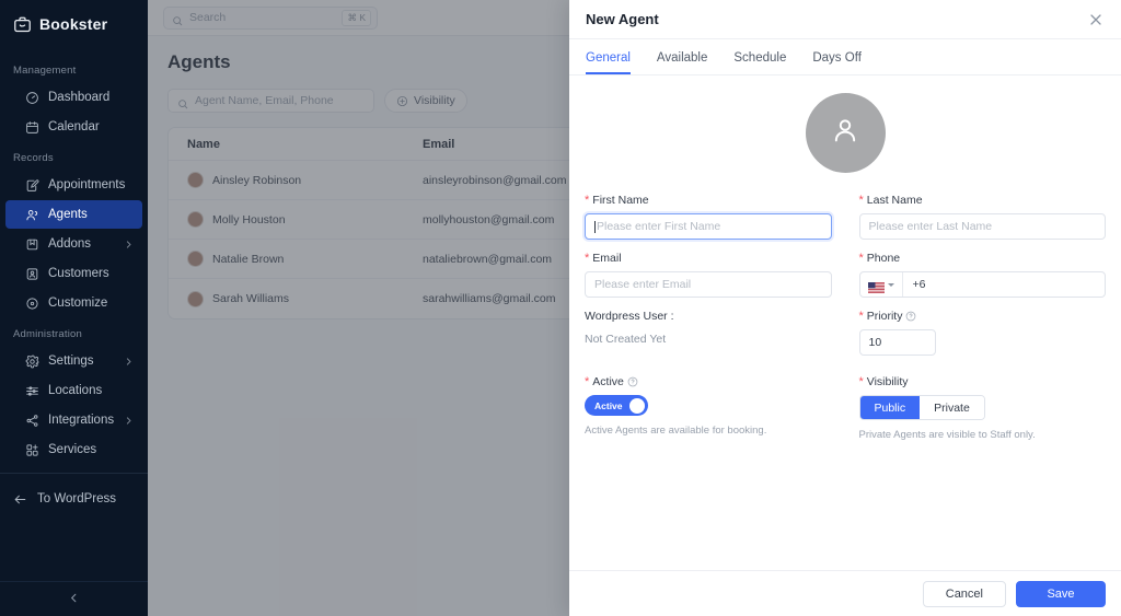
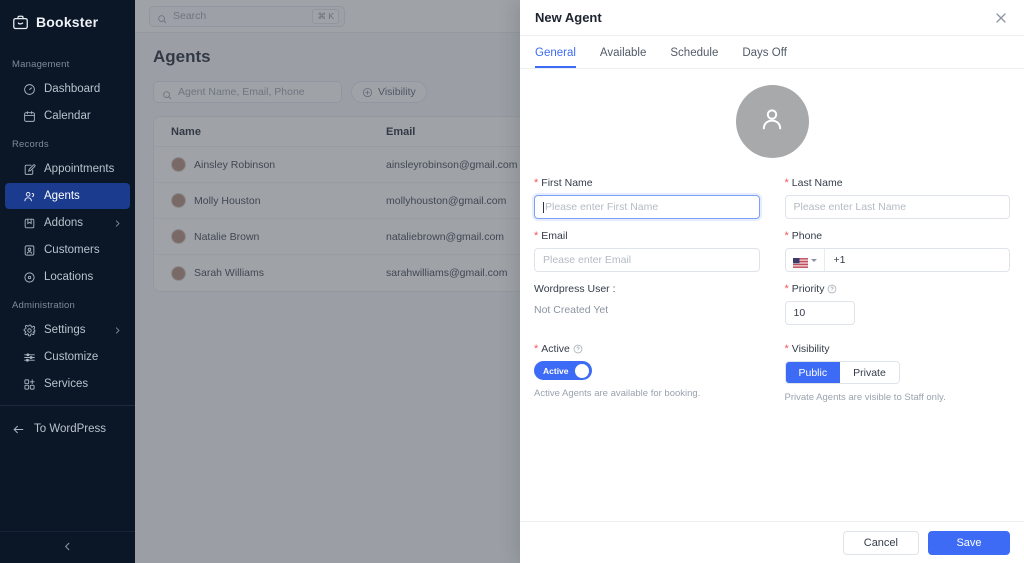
  Bookster
  Management
  Dashboard
  Calendar
  Records
  Appointments
  Agents
  Addons
  Customers
- Customize
+ Locations
  Administration
  Settings
- Locations
+ Customize
- Integrations
  Services
  To WordPress
  Search
  ⌘ K
  Agents
  Agent Name, Email, Phone
  Visibility
  Name
  Email
  Ainsley Robinson
  ainsleyrobinson@gmail.com
  Molly Houston
  mollyhouston@gmail.com
  Natalie Brown
  nataliebrown@gmail.com
  Sarah Williams
  sarahwilliams@gmail.com
  New Agent
  General
  Available
  Schedule
  Days Off
  *
  First Name
  Please enter First Name
  *
  Last Name
  Please enter Last Name
  *
  Email
  Please enter Email
  *
  Phone
- +6
+ +1
  Wordpress User :
  Not Created Yet
  *
  Priority
  10
  *
  Active
  Active
  Active Agents are available for booking.
  *
  Visibility
  Public
  Private
  Private Agents are visible to Staff only.
  Cancel
  Save
